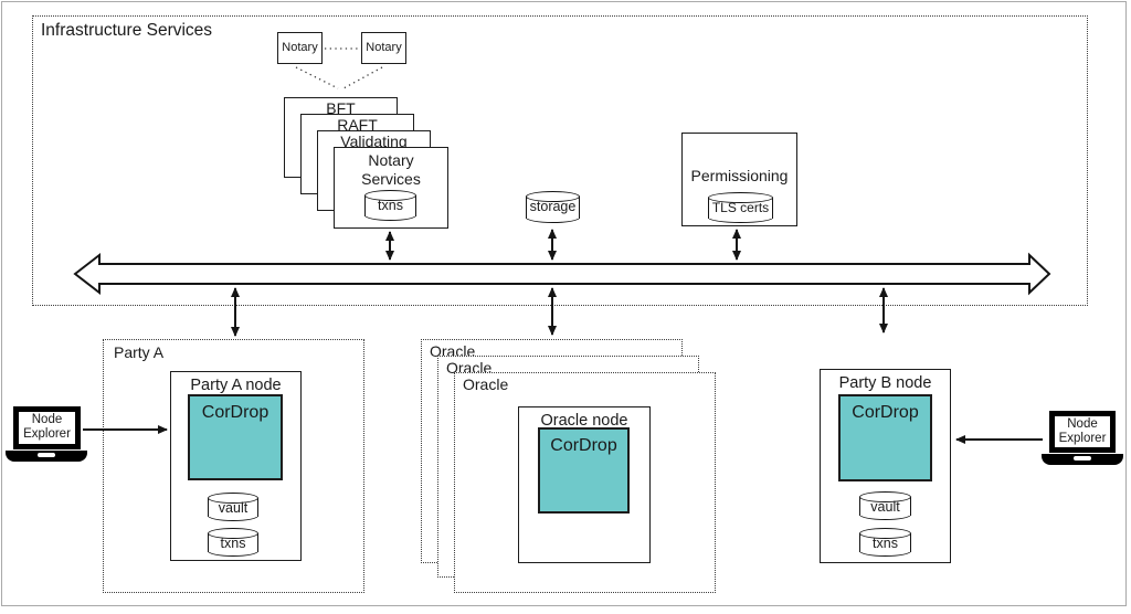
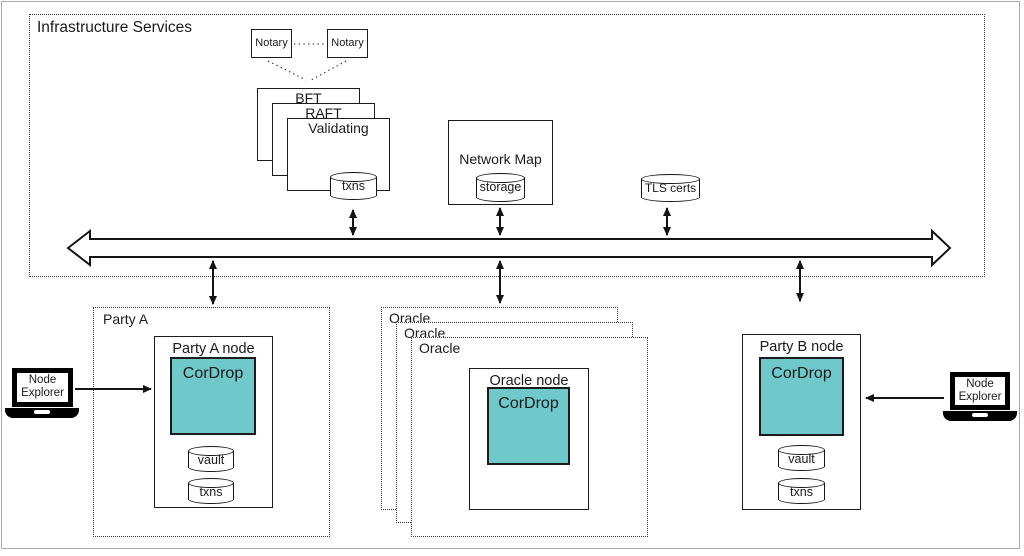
  Infrastructure Services
  Notary
  Notary
  BFT
  RAFT
  Validating
- Notary Services
  txns
+ Network Map
  storage
- Permissioning
  TLS certs
  Party A
  Party A node
  CorDrop
  vault
  txns
  Oracle
  Oracle
  Oracle
  Oracle node
  CorDrop
  Party B node
  CorDrop
  vault
  txns
  Node
  Explorer
  Node
  Explorer
